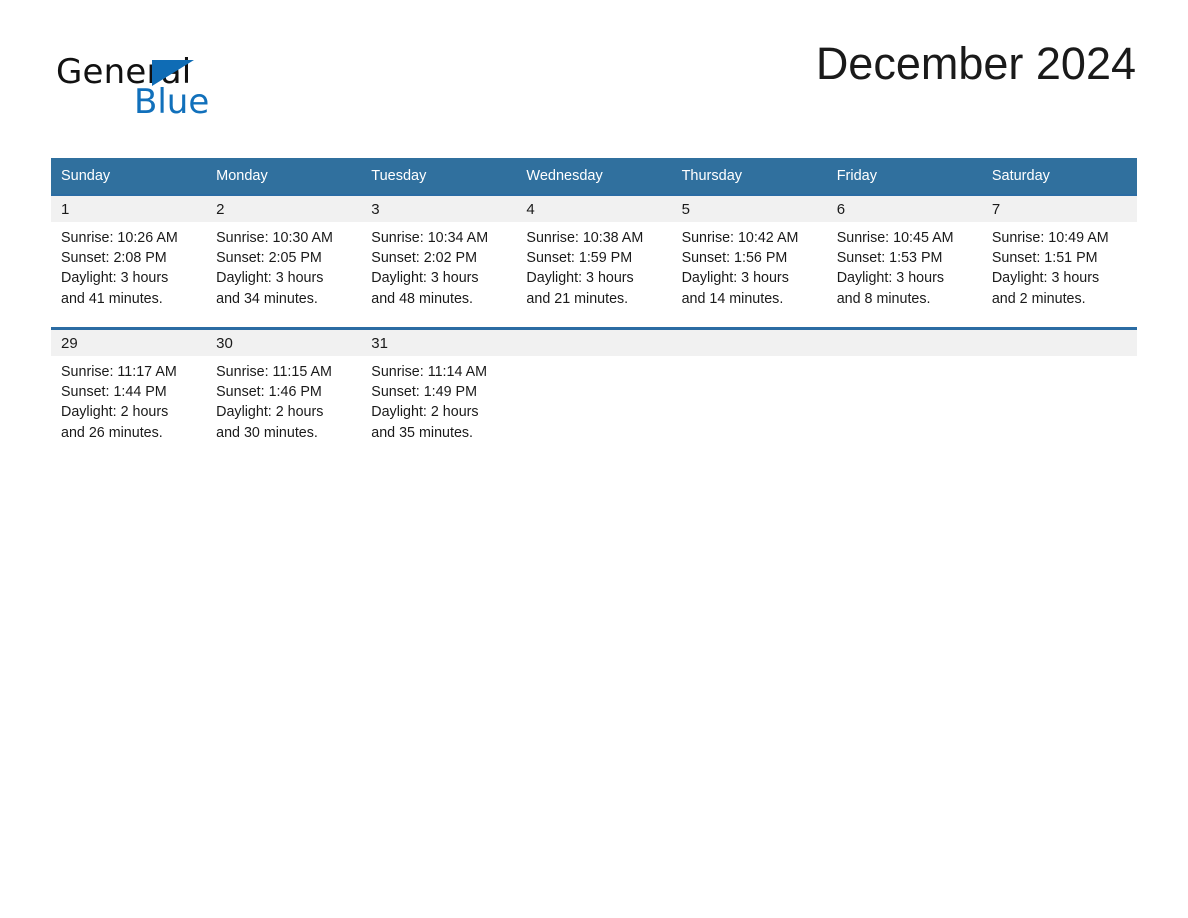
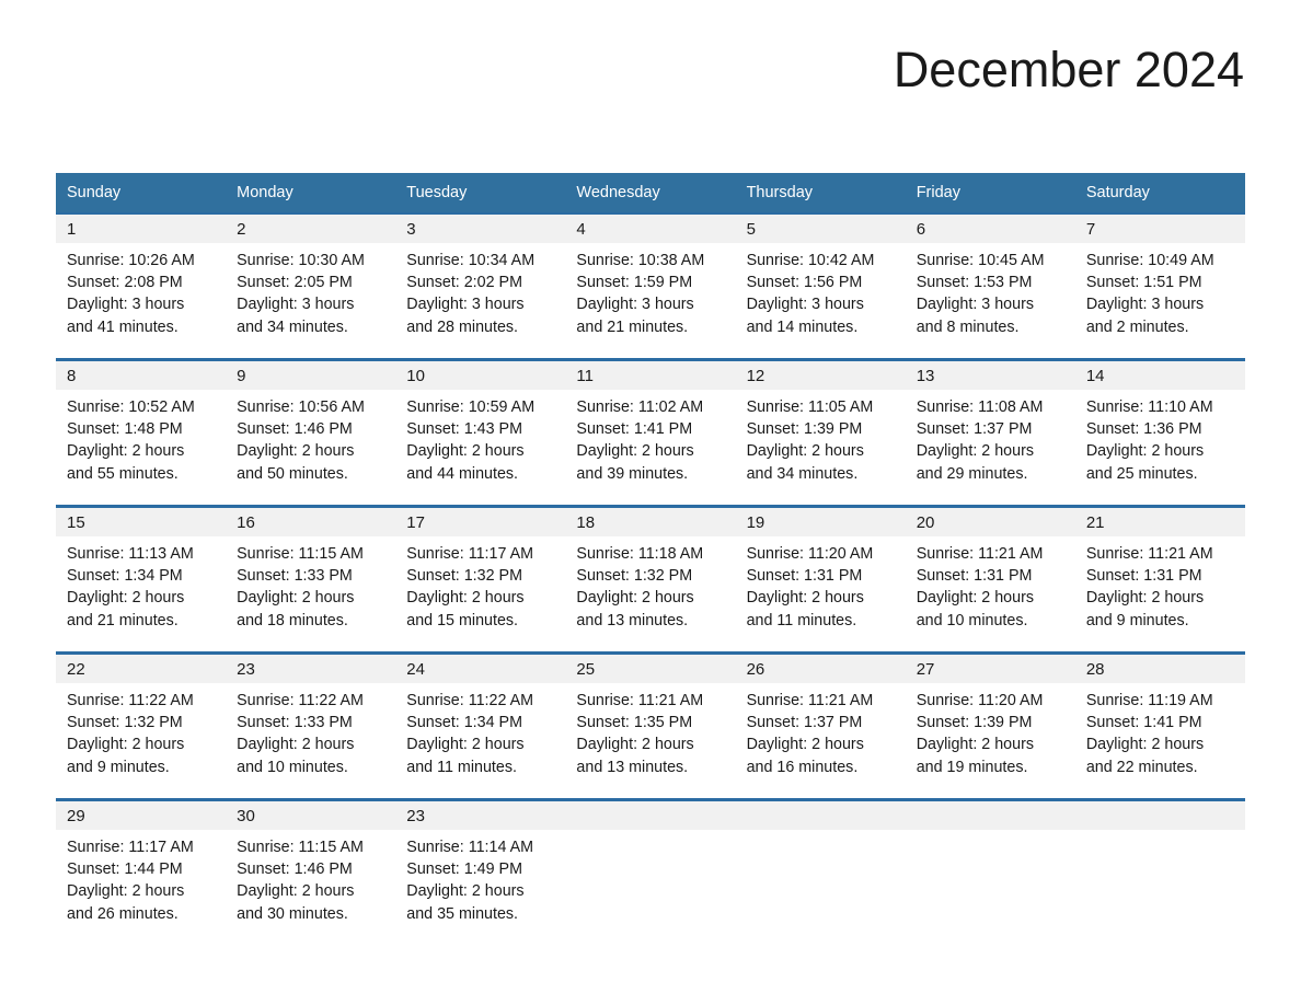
- General
- Blue
  December 2024
  Sunday	Monday	Tuesday	Wednesday	Thursday	Friday	Saturday
- 1Sunrise: 10:26 AMSunset: 2:08 PMDaylight: 3 hoursand 41 minutes.	2Sunrise: 10:30 AMSunset: 2:05 PMDaylight: 3 hoursand 34 minutes.	3Sunrise: 10:34 AMSunset: 2:02 PMDaylight: 3 hoursand 48 minutes.	4Sunrise: 10:38 AMSunset: 1:59 PMDaylight: 3 hoursand 21 minutes.	5Sunrise: 10:42 AMSunset: 1:56 PMDaylight: 3 hoursand 14 minutes.	6Sunrise: 10:45 AMSunset: 1:53 PMDaylight: 3 hoursand 8 minutes.	7Sunrise: 10:49 AMSunset: 1:51 PMDaylight: 3 hoursand 2 minutes.
+ 1Sunrise: 10:26 AMSunset: 2:08 PMDaylight: 3 hoursand 41 minutes.	2Sunrise: 10:30 AMSunset: 2:05 PMDaylight: 3 hoursand 34 minutes.	3Sunrise: 10:34 AMSunset: 2:02 PMDaylight: 3 hoursand 28 minutes.	4Sunrise: 10:38 AMSunset: 1:59 PMDaylight: 3 hoursand 21 minutes.	5Sunrise: 10:42 AMSunset: 1:56 PMDaylight: 3 hoursand 14 minutes.	6Sunrise: 10:45 AMSunset: 1:53 PMDaylight: 3 hoursand 8 minutes.	7Sunrise: 10:49 AMSunset: 1:51 PMDaylight: 3 hoursand 2 minutes.
+ 8Sunrise: 10:52 AMSunset: 1:48 PMDaylight: 2 hoursand 55 minutes.	9Sunrise: 10:56 AMSunset: 1:46 PMDaylight: 2 hoursand 50 minutes.	10Sunrise: 10:59 AMSunset: 1:43 PMDaylight: 2 hoursand 44 minutes.	11Sunrise: 11:02 AMSunset: 1:41 PMDaylight: 2 hoursand 39 minutes.	12Sunrise: 11:05 AMSunset: 1:39 PMDaylight: 2 hoursand 34 minutes.	13Sunrise: 11:08 AMSunset: 1:37 PMDaylight: 2 hoursand 29 minutes.	14Sunrise: 11:10 AMSunset: 1:36 PMDaylight: 2 hoursand 25 minutes.
+ 15Sunrise: 11:13 AMSunset: 1:34 PMDaylight: 2 hoursand 21 minutes.	16Sunrise: 11:15 AMSunset: 1:33 PMDaylight: 2 hoursand 18 minutes.	17Sunrise: 11:17 AMSunset: 1:32 PMDaylight: 2 hoursand 15 minutes.	18Sunrise: 11:18 AMSunset: 1:32 PMDaylight: 2 hoursand 13 minutes.	19Sunrise: 11:20 AMSunset: 1:31 PMDaylight: 2 hoursand 11 minutes.	20Sunrise: 11:21 AMSunset: 1:31 PMDaylight: 2 hoursand 10 minutes.	21Sunrise: 11:21 AMSunset: 1:31 PMDaylight: 2 hoursand 9 minutes.
+ 22Sunrise: 11:22 AMSunset: 1:32 PMDaylight: 2 hoursand 9 minutes.	23Sunrise: 11:22 AMSunset: 1:33 PMDaylight: 2 hoursand 10 minutes.	24Sunrise: 11:22 AMSunset: 1:34 PMDaylight: 2 hoursand 11 minutes.	25Sunrise: 11:21 AMSunset: 1:35 PMDaylight: 2 hoursand 13 minutes.	26Sunrise: 11:21 AMSunset: 1:37 PMDaylight: 2 hoursand 16 minutes.	27Sunrise: 11:20 AMSunset: 1:39 PMDaylight: 2 hoursand 19 minutes.	28Sunrise: 11:19 AMSunset: 1:41 PMDaylight: 2 hoursand 22 minutes.
- 29Sunrise: 11:17 AMSunset: 1:44 PMDaylight: 2 hoursand 26 minutes.	30Sunrise: 11:15 AMSunset: 1:46 PMDaylight: 2 hoursand 30 minutes.	31Sunrise: 11:14 AMSunset: 1:49 PMDaylight: 2 hoursand 35 minutes.
+ 29Sunrise: 11:17 AMSunset: 1:44 PMDaylight: 2 hoursand 26 minutes.	30Sunrise: 11:15 AMSunset: 1:46 PMDaylight: 2 hoursand 30 minutes.	23Sunrise: 11:14 AMSunset: 1:49 PMDaylight: 2 hoursand 35 minutes.
